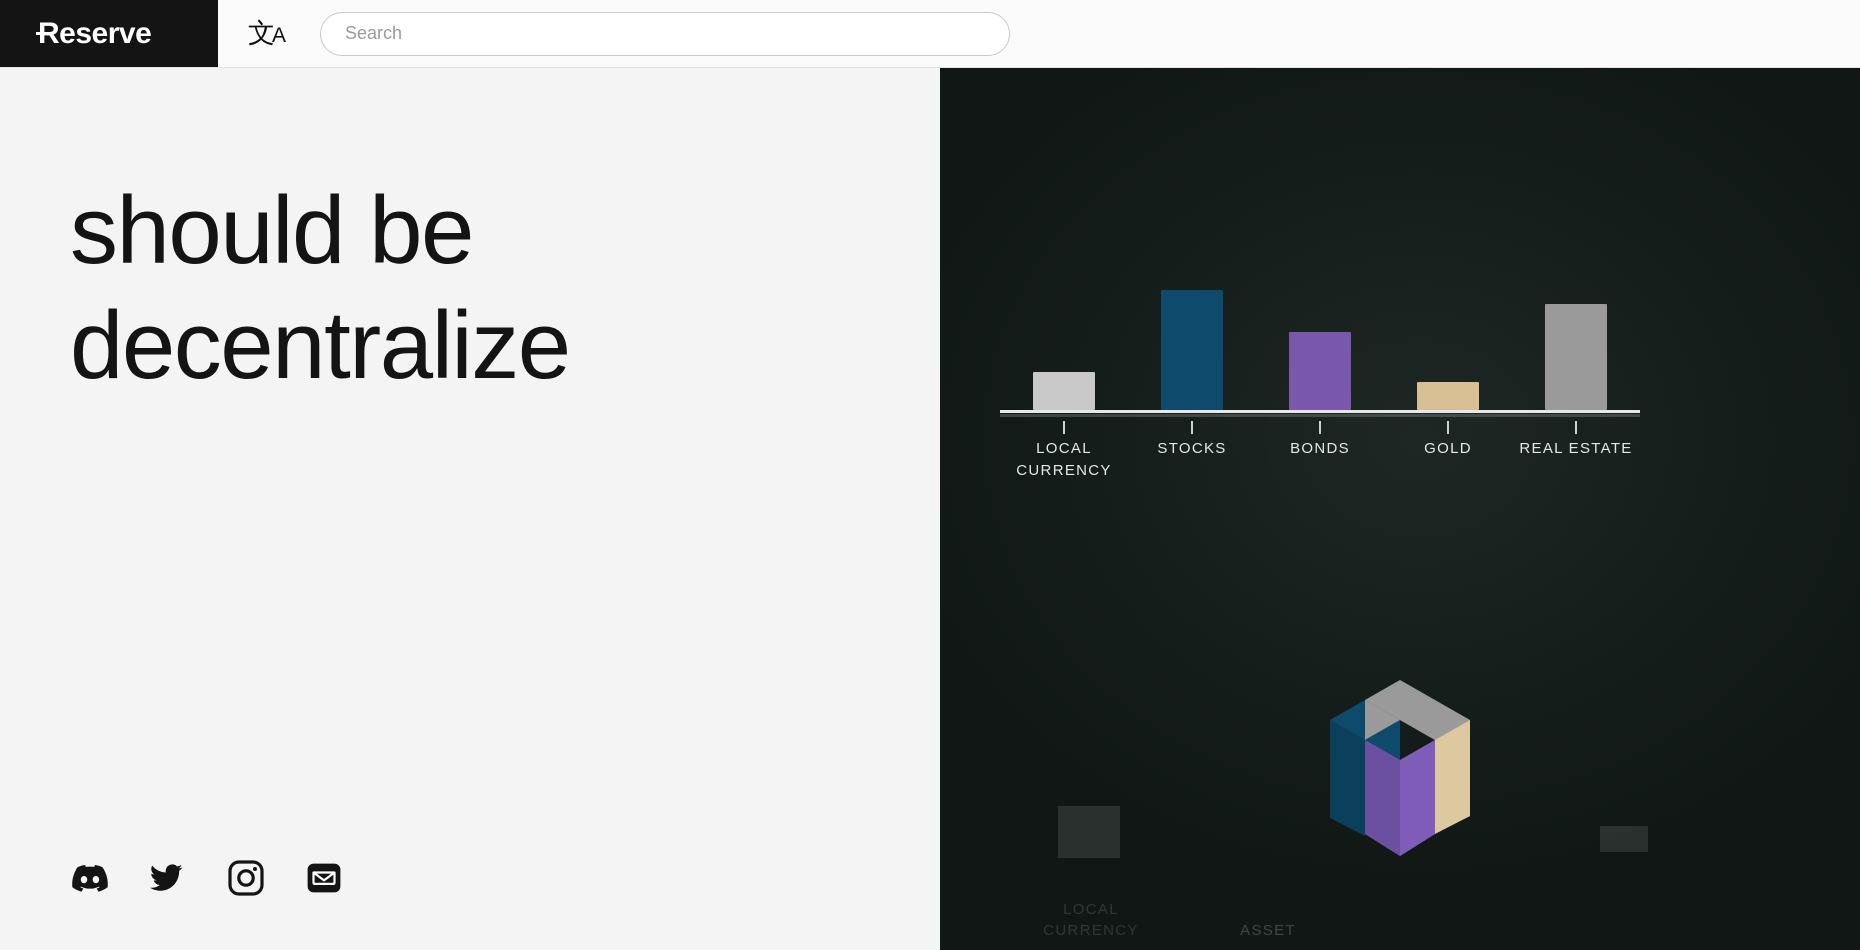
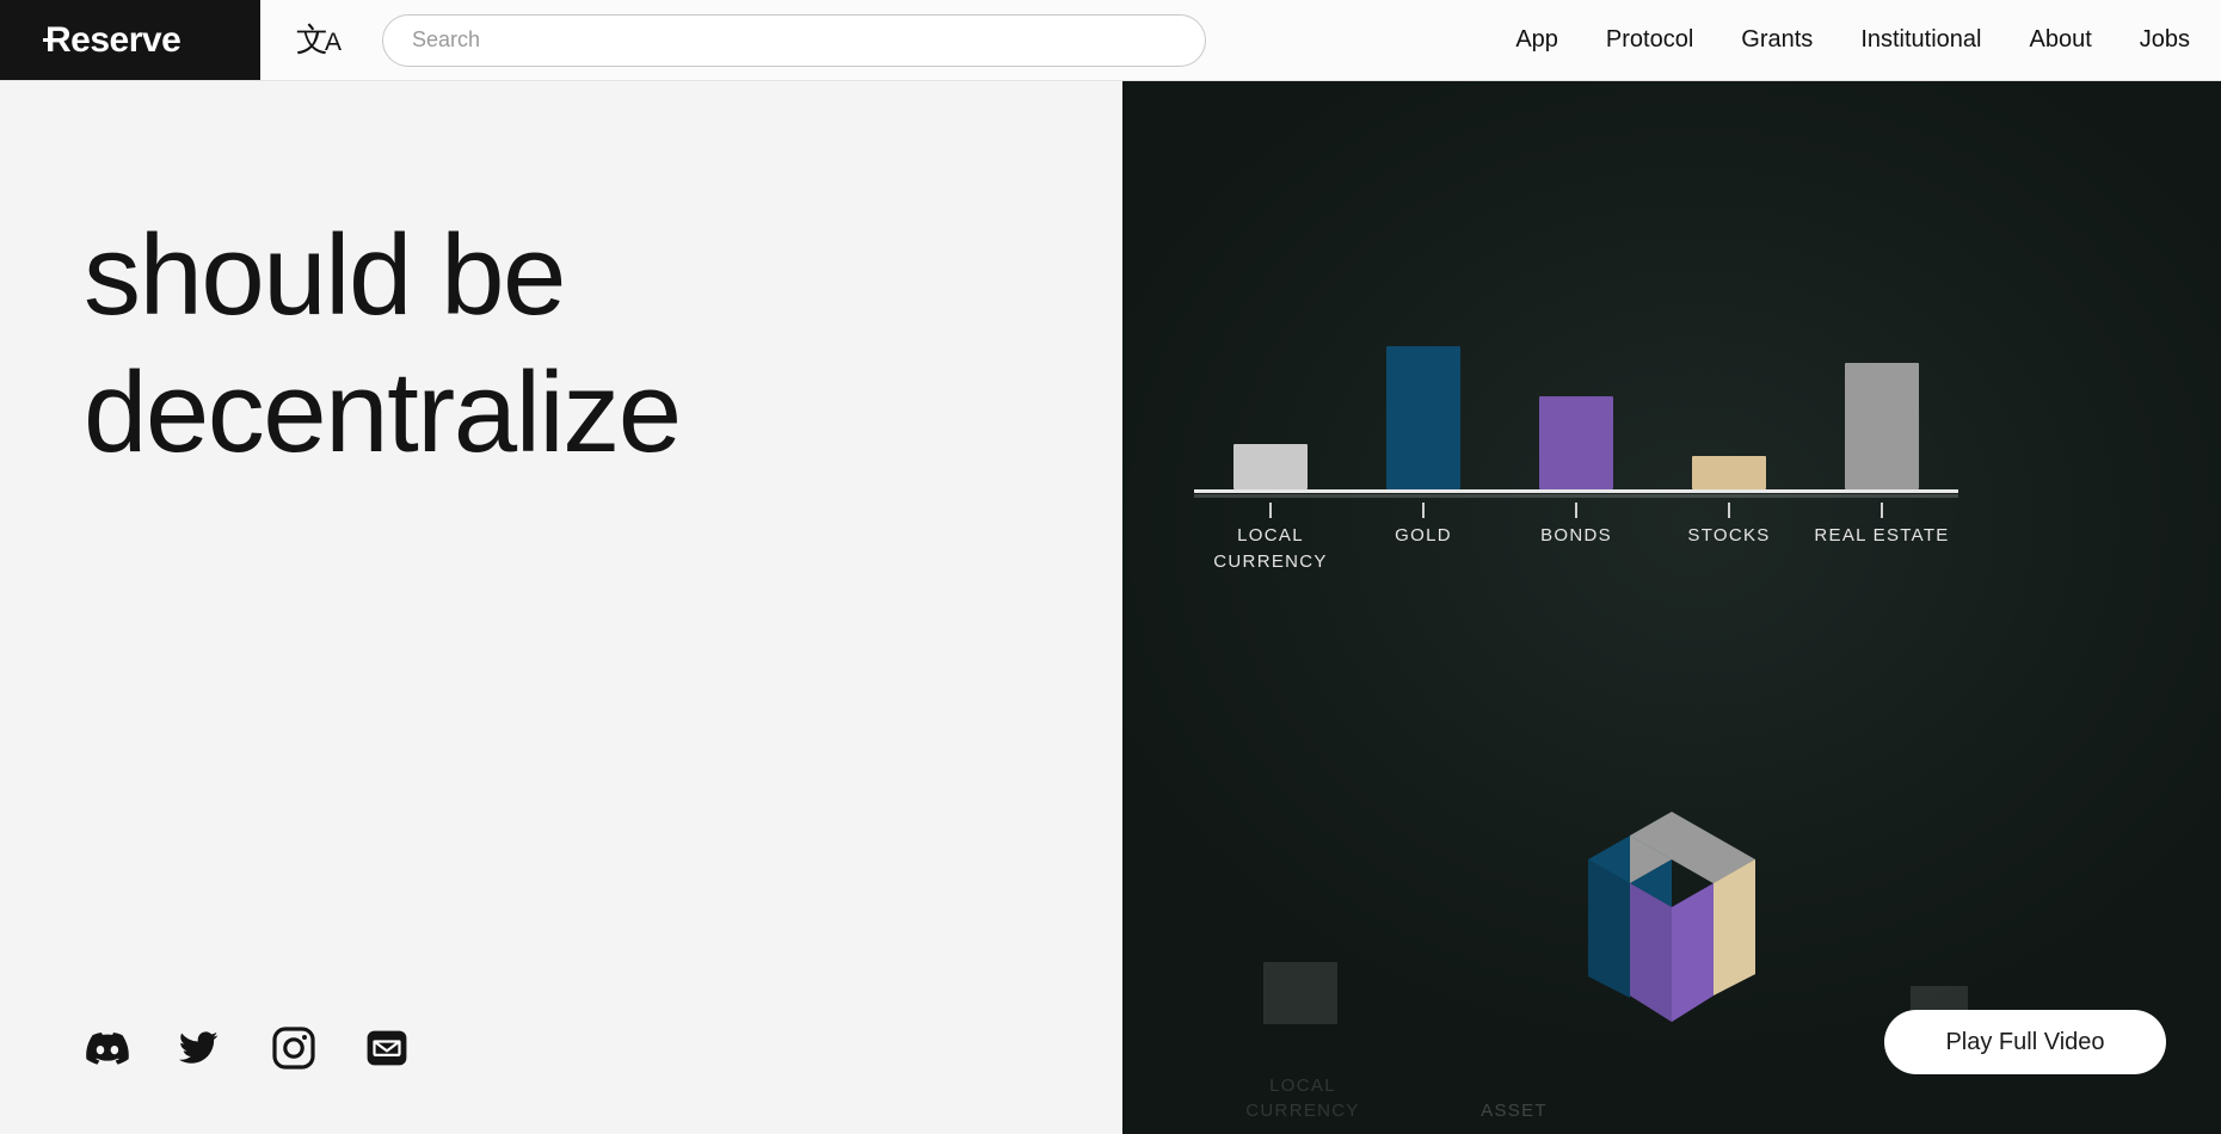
  eserve
  文
  A
  Search
+ App
+ Protocol
+ Grants
+ Institutional
+ About
+ Jobs
  should be
  decentralize
  LOCAL CURRENCY
- STOCKS
+ GOLD
  BONDS
- GOLD
+ STOCKS
  REAL ESTATE
  LOCAL CURRENCY
  ASSET
+ Play Full Video
